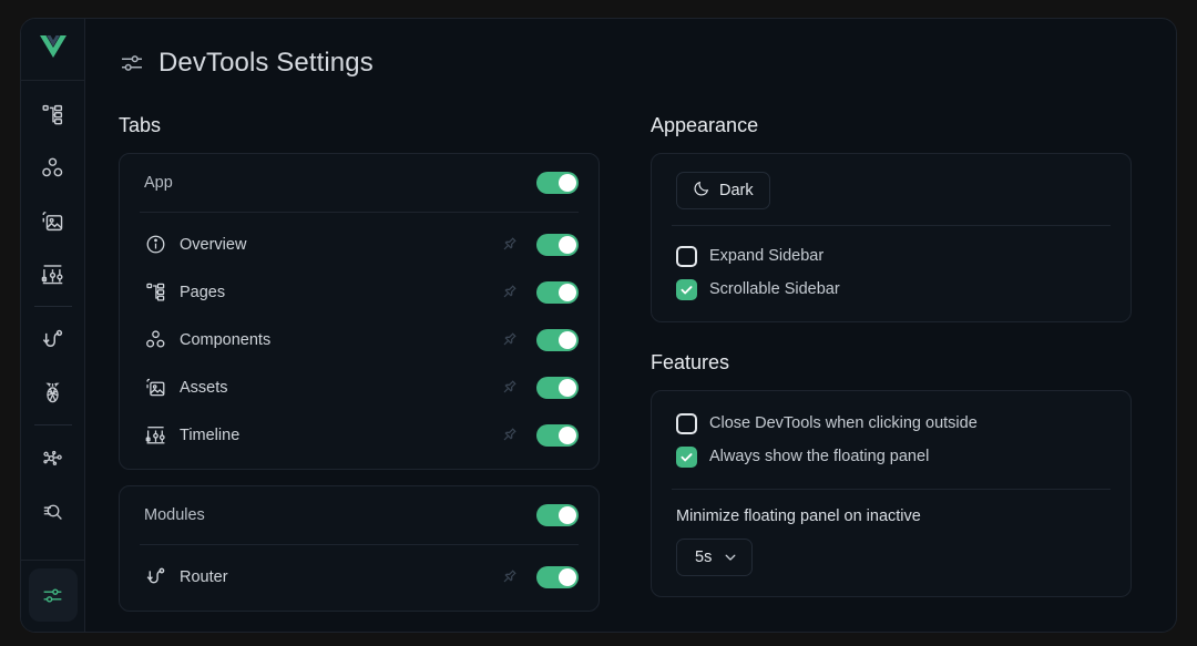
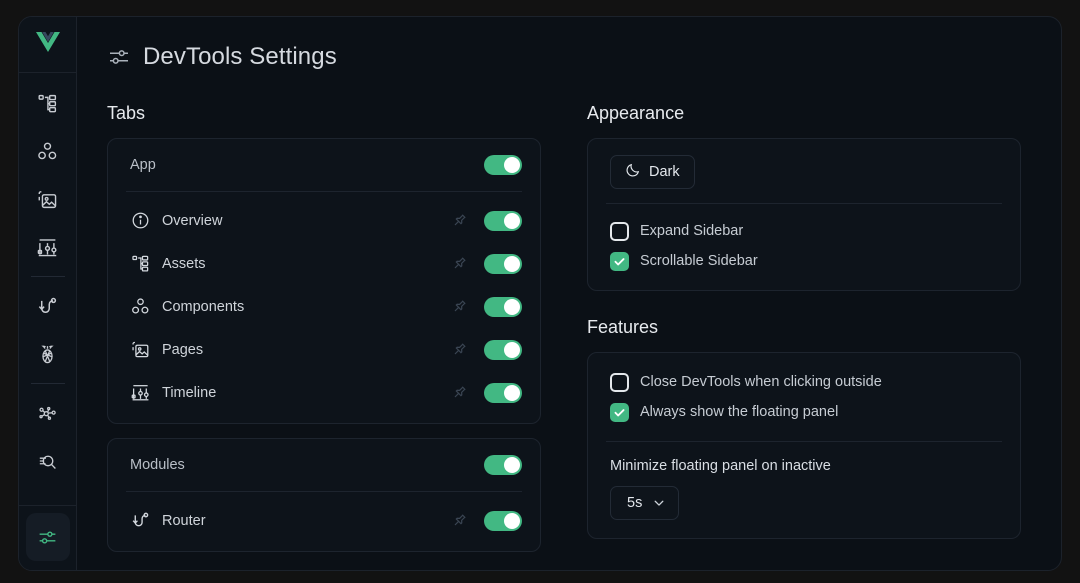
  DevTools Settings
  Tabs
  App
  Overview
- Pages
+ Assets
  Components
- Assets
+ Pages
  Timeline
  Modules
  Router
  Appearance
  Dark
  Expand Sidebar
  Scrollable Sidebar
  Features
  Close DevTools when clicking outside
  Always show the floating panel
  Minimize floating panel on inactive
  5s
